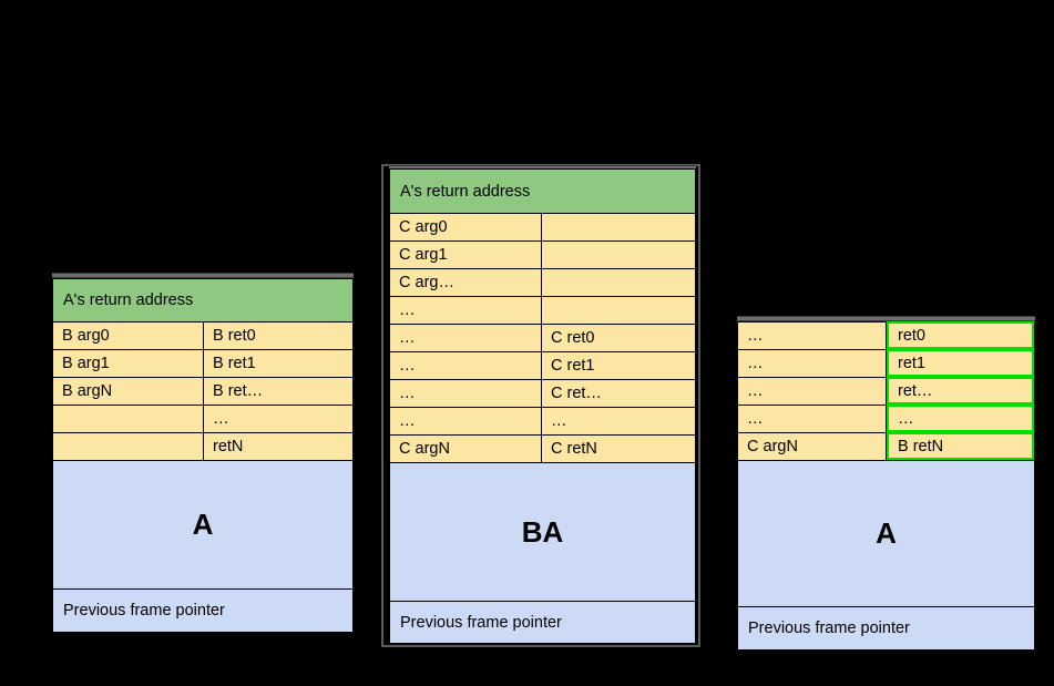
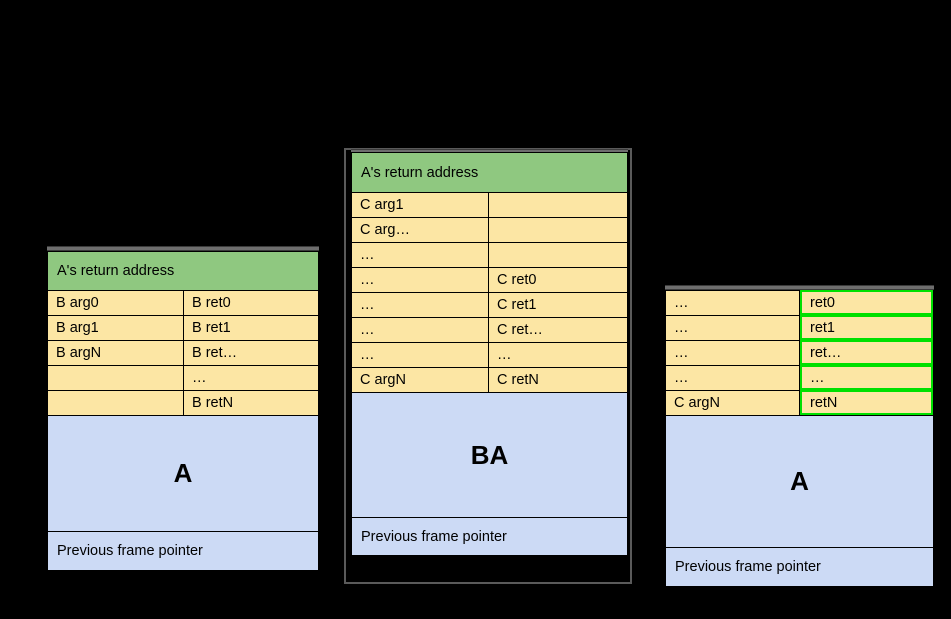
  A's return address
  B arg0
  B ret0
  B arg1
  B ret1
  B argN
  B ret…
  …
- retN
+ B retN
  A
  Previous frame pointer
  A's return address
- C arg0
  C arg1
  C arg…
  …
  …
  C ret0
  …
  C ret1
  …
  C ret…
  …
  …
  C argN
  C retN
  BA
  Previous frame pointer
  …
  ret0
  …
  ret1
  …
  ret…
  …
  …
  C argN
- B retN
+ retN
  A
  Previous frame pointer
